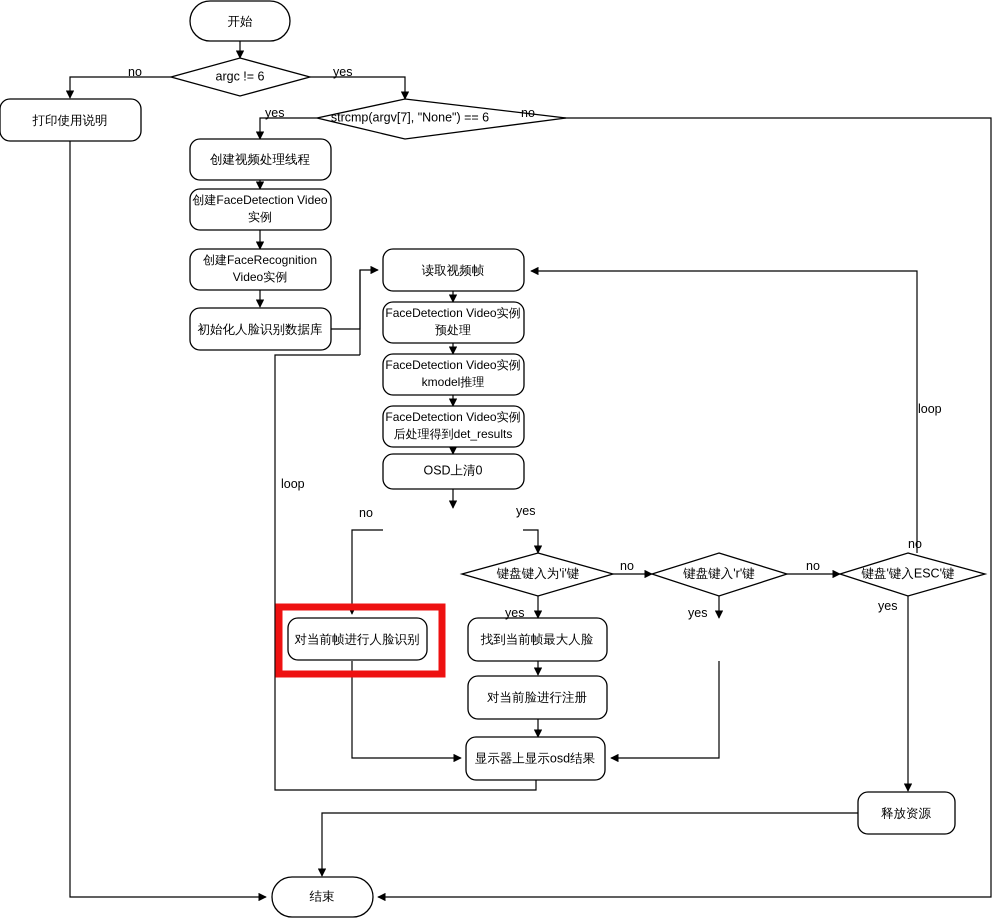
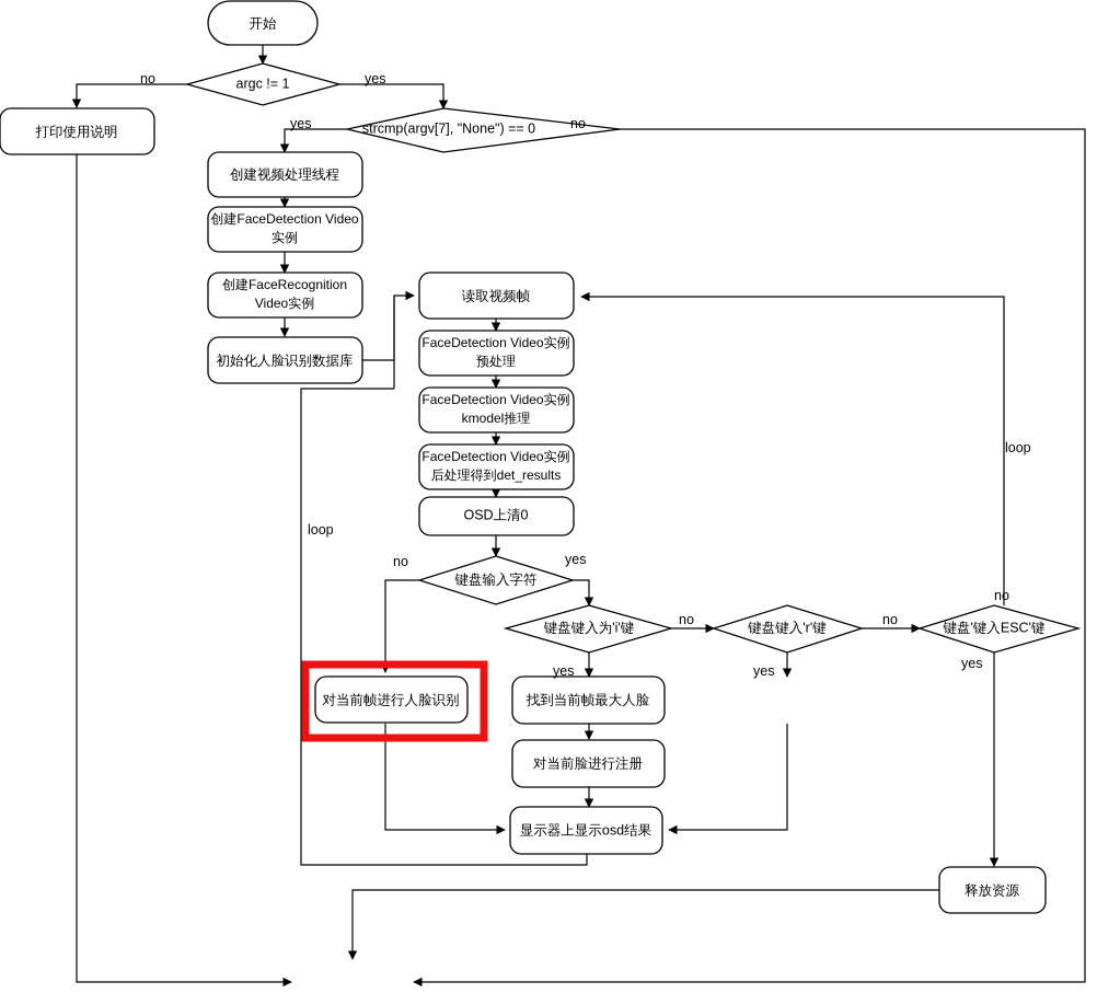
  开始
- argc != 6
+ argc != 1
- strcmp(argv[7], "None") == 6
+ strcmp(argv[7], "None") == 0
  打印使用说明
  创建视频处理线程
  创建FaceDetection Video
  实例
  创建FaceRecognition
  Video实例
  初始化人脸识别数据库
  读取视频帧
  FaceDetection Video实例
  预处理
  FaceDetection Video实例
  kmodel推理
  FaceDetection Video实例
  后处理得到det_results
  OSD上清0
+ 键盘输入字符
  键盘键入为'i'键
  键盘键入'r'键
  键盘'键入ESC'键
  对当前帧进行人脸识别
  找到当前帧最大人脸
  对当前脸进行注册
  显示器上显示osd结果
  释放资源
- 结束
  no
  yes
  yes
  no
  no
  yes
  yes
  no
  yes
  no
  yes
  no
  loop
  loop
